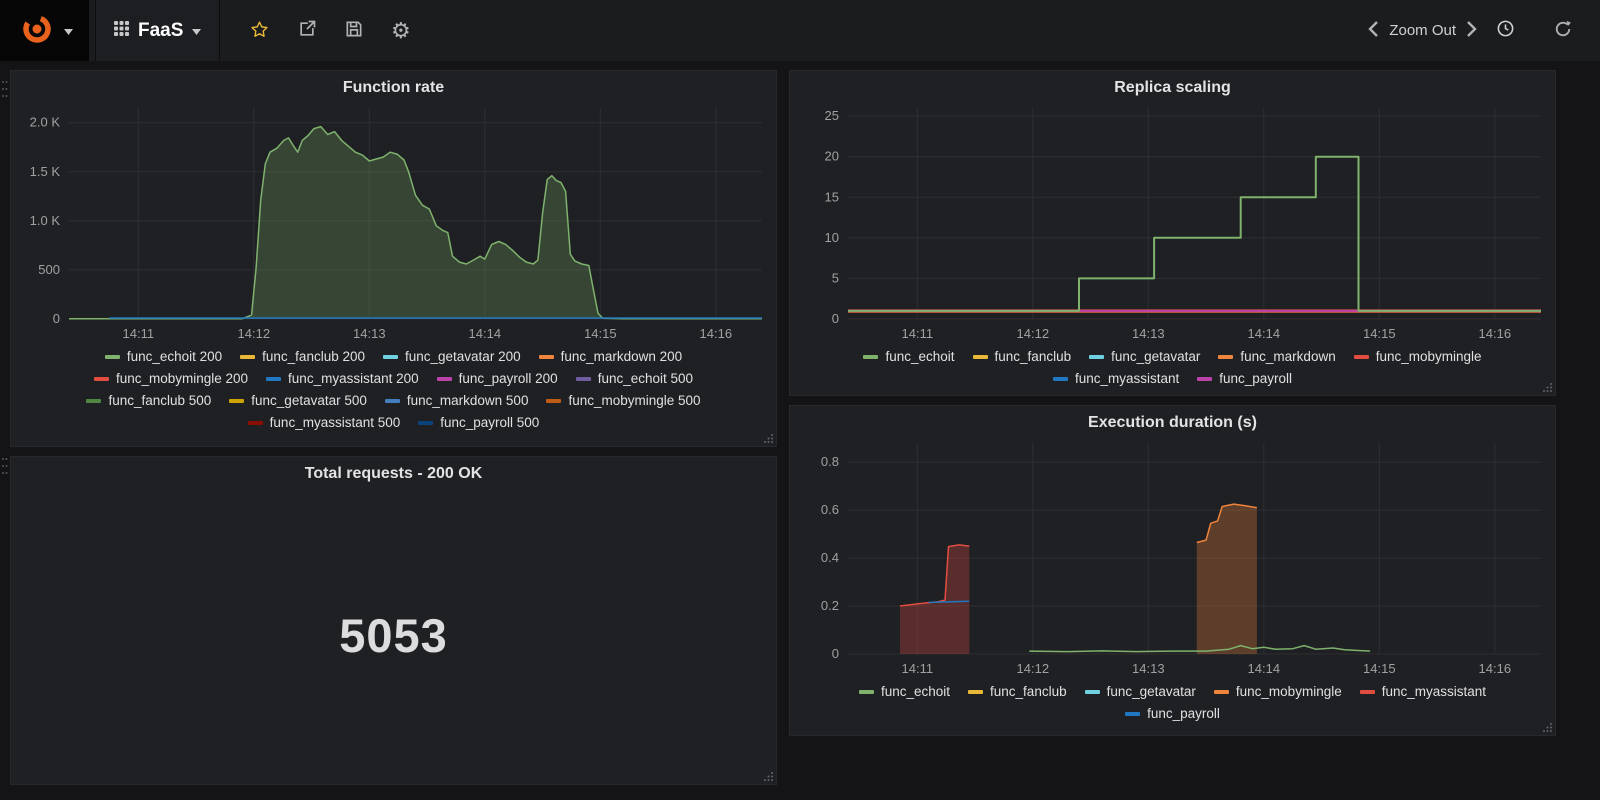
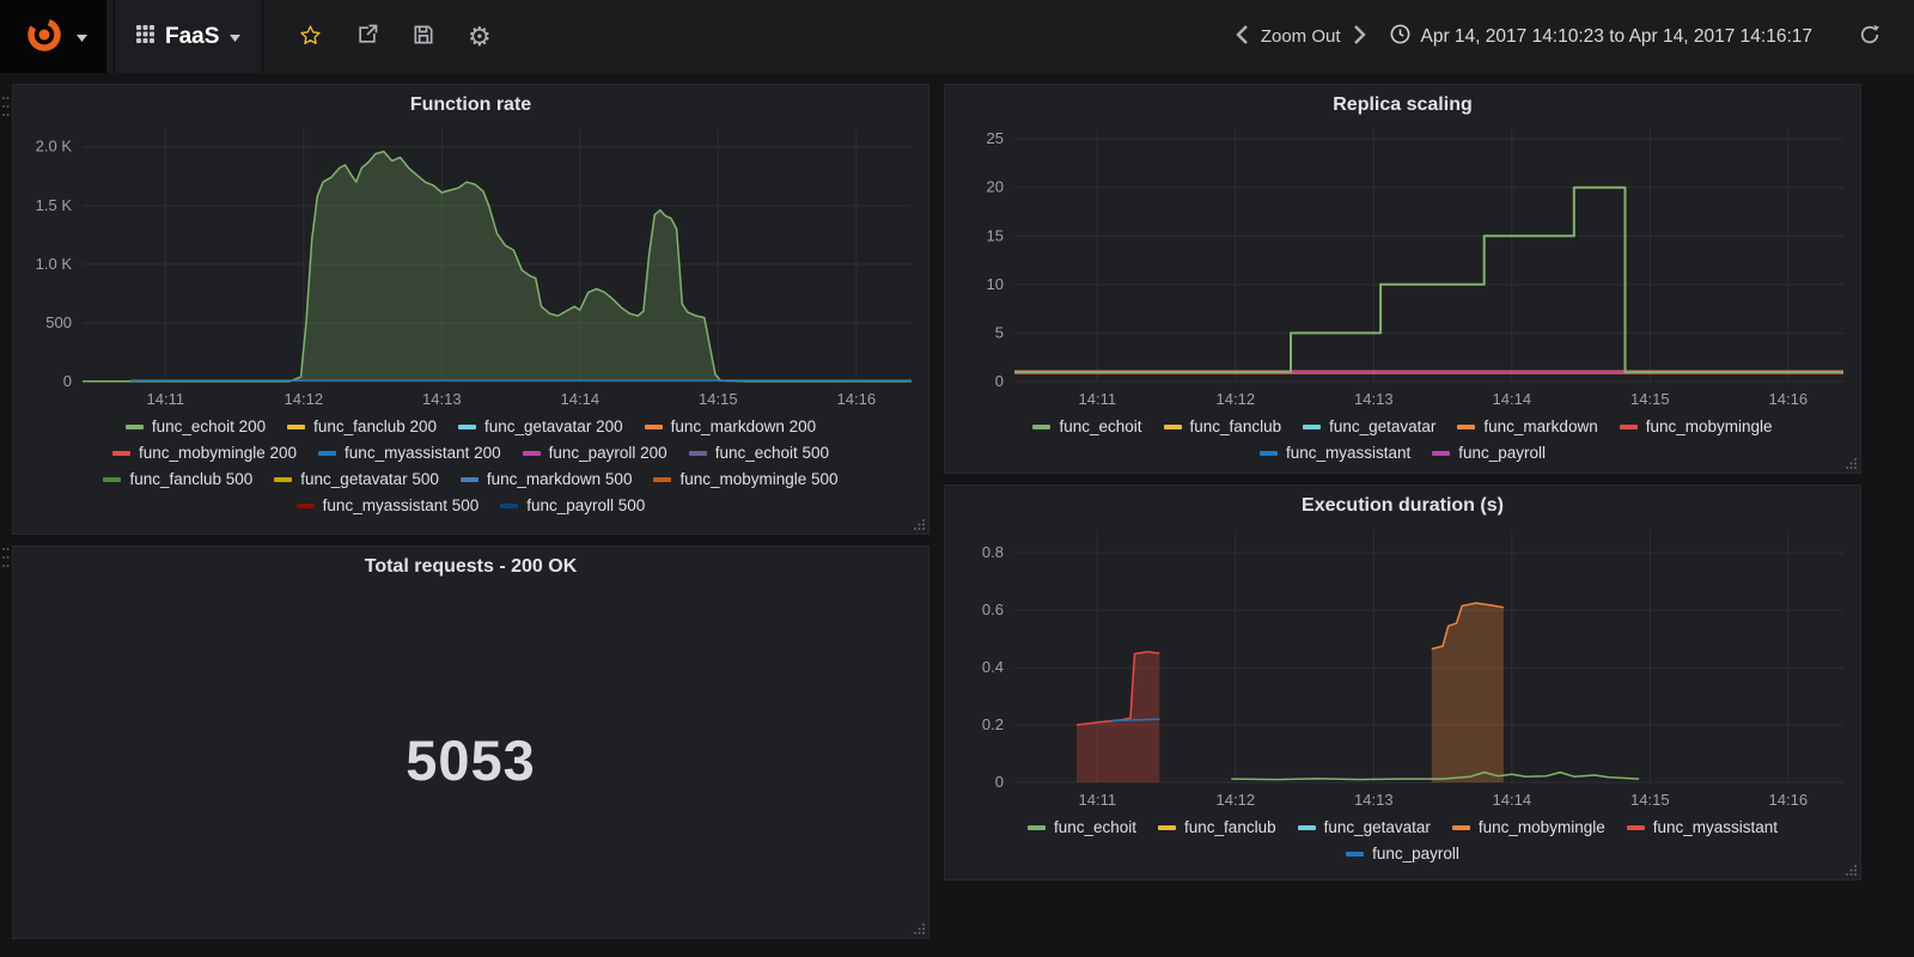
  FaaS
  ⚙
  Zoom Out
+ Apr 14, 2017 14:10:23 to Apr 14, 2017 14:16:17
  Function rate
  14:11
  14:12
  14:13
  14:14
  14:15
  14:16
  0
  500
  1.0 K
  1.5 K
  2.0 K
  func_echoit 200
  func_fanclub 200
  func_getavatar 200
  func_markdown 200
  func_mobymingle 200
  func_myassistant 200
  func_payroll 200
  func_echoit 500
  func_fanclub 500
  func_getavatar 500
  func_markdown 500
  func_mobymingle 500
  func_myassistant 500
  func_payroll 500
  Total requests - 200 OK
  5053
  Replica scaling
  14:11
  14:12
  14:13
  14:14
  14:15
  14:16
  0
  5
  10
  15
  20
  25
  func_echoit
  func_fanclub
  func_getavatar
  func_markdown
  func_mobymingle
  func_myassistant
  func_payroll
  Execution duration (s)
  14:11
  14:12
  14:13
  14:14
  14:15
  14:16
  0
  0.2
  0.4
  0.6
  0.8
  func_echoit
  func_fanclub
  func_getavatar
  func_mobymingle
  func_myassistant
  func_payroll
